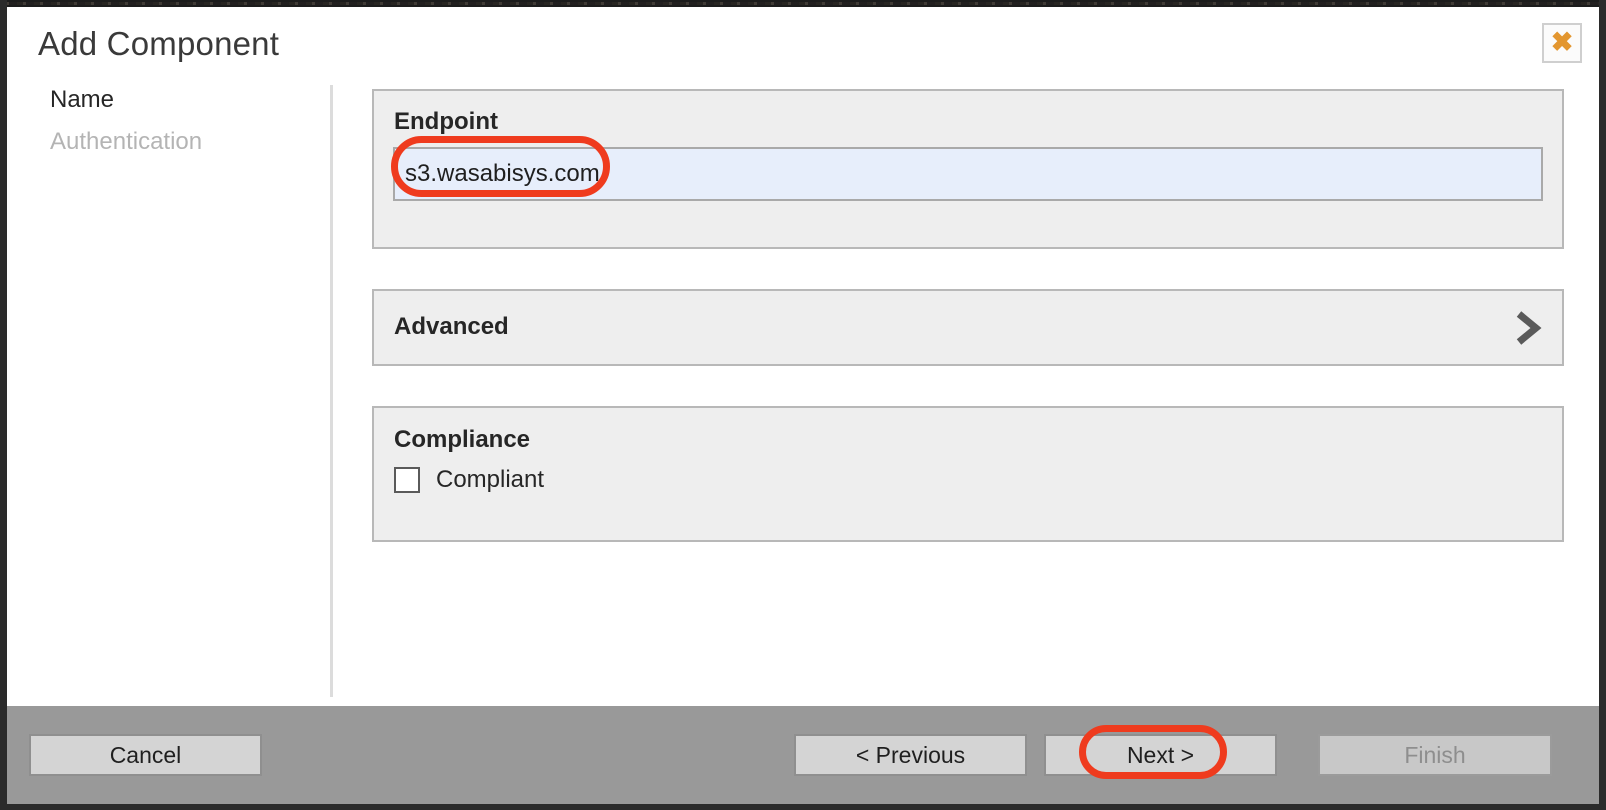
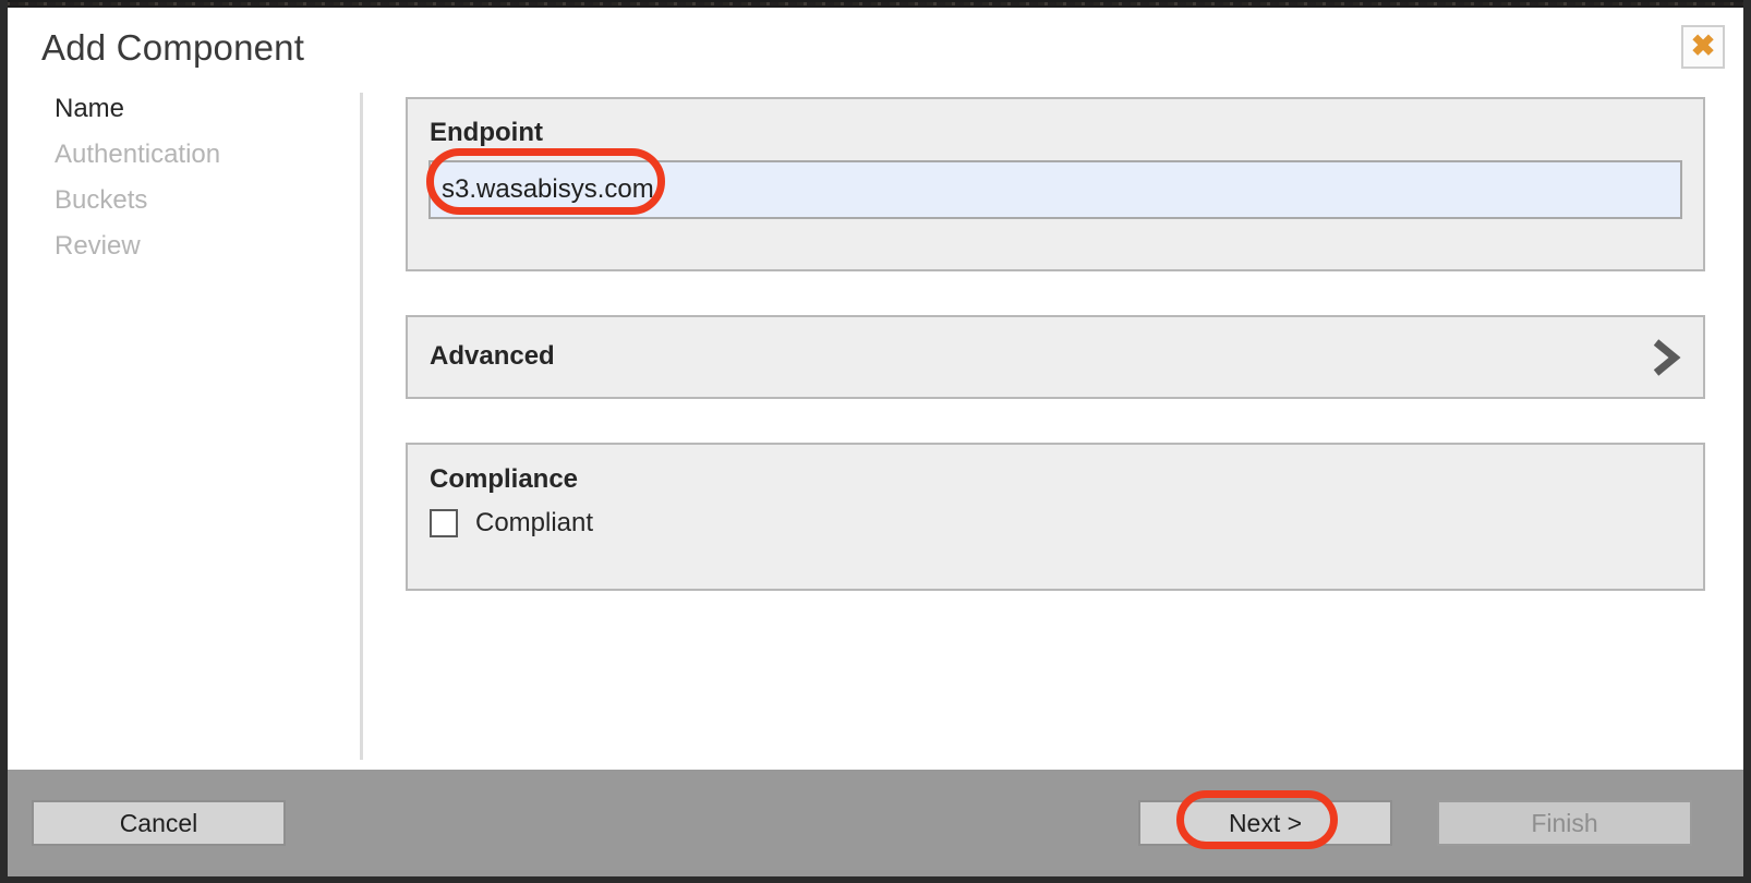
  Add Component
  ✖
  Name
  Authentication
+ Buckets
+ Review
  Endpoint
  s3.wasabisys.com
  Advanced
  Compliance
  Compliant
  Cancel
- < Previous
  Next >
  Finish
